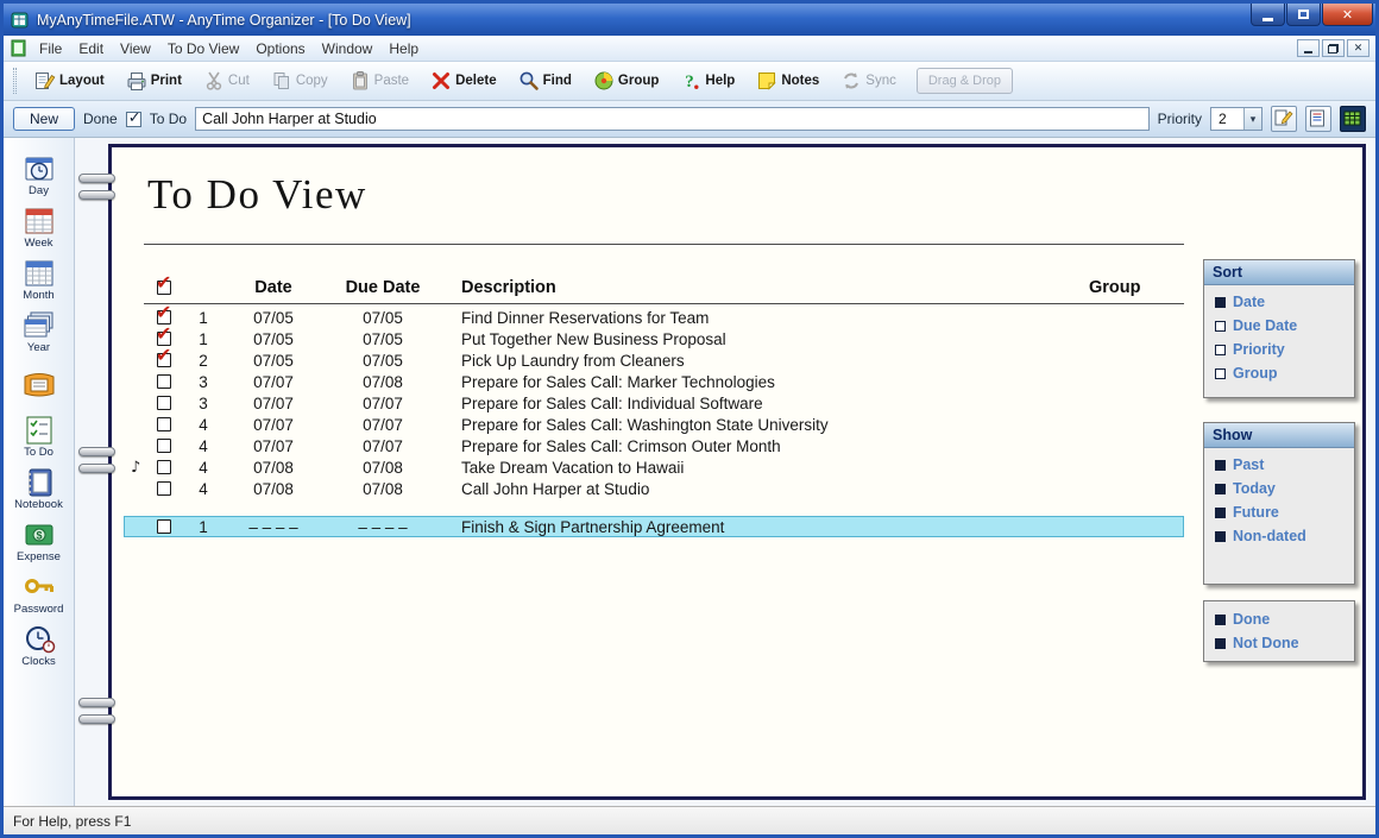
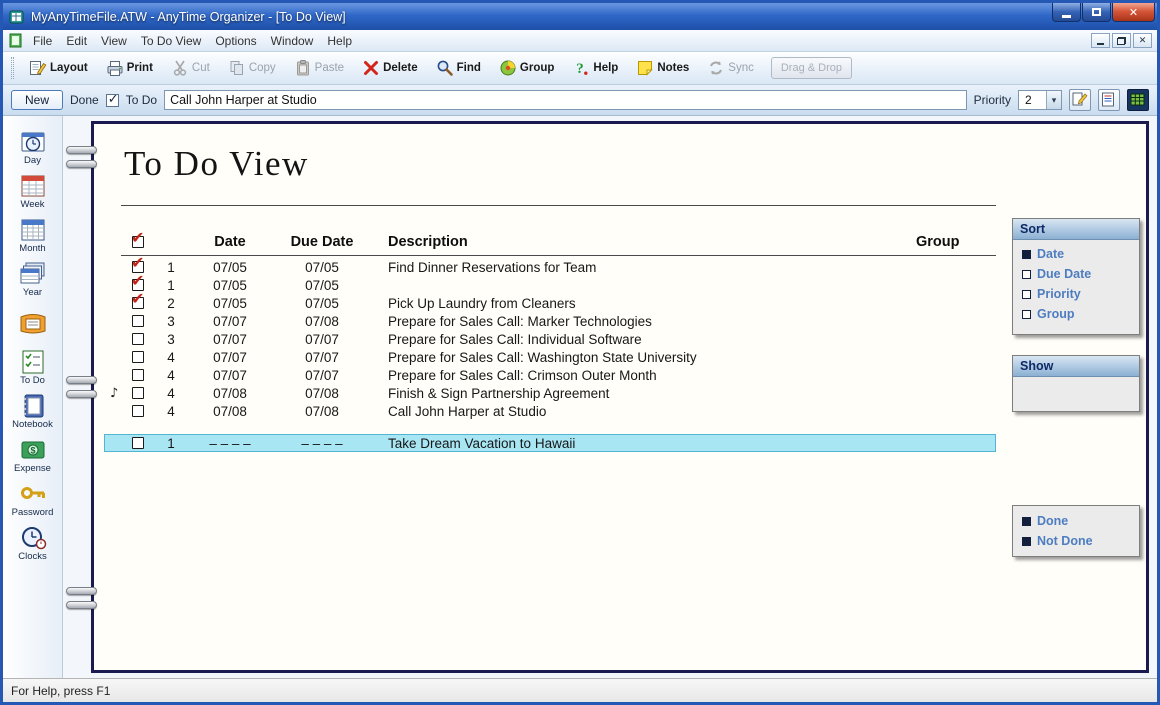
  MyAnyTimeFile.ATW - AnyTime Organizer - [To Do View]
  ✕
  File
  Edit
  View
  To Do View
  Options
  Window
  Help
  ✕
  Layout
  Print
  Cut
  Copy
  Paste
  Delete
  Find
  Group
  ?
  Help
  Notes
  Sync
  Drag & Drop
  New
  Done
  To Do
  Call John Harper at Studio
  Priority
  2
  ▾
  Day
  Week
  Month
  Year
  To Do
  Notebook
  $
  Expense
  Password
  Clocks
  To Do View
  Date
  Due Date
  Description
  Group
  1
  07/05
  07/05
  Find Dinner Reservations for Team
  1
  07/05
  07/05
- Put Together New Business Proposal
  2
  07/05
  07/05
  Pick Up Laundry from Cleaners
  3
  07/07
  07/08
  Prepare for Sales Call: Marker Technologies
  3
  07/07
  07/07
  Prepare for Sales Call: Individual Software
  4
  07/07
  07/07
  Prepare for Sales Call: Washington State University
  4
  07/07
  07/07
  Prepare for Sales Call: Crimson Outer Month
  4
  07/08
  07/08
- Take Dream Vacation to Hawaii
+ Finish & Sign Partnership Agreement
  4
  07/08
  07/08
  Call John Harper at Studio
  1
  – – – –
  – – – –
- Finish & Sign Partnership Agreement
+ Take Dream Vacation to Hawaii
  Sort
  Date
  Due Date
  Priority
  Group
  Show
- Past
- Today
- Future
- Non-dated
  Done
  Not Done
  For Help, press F1
